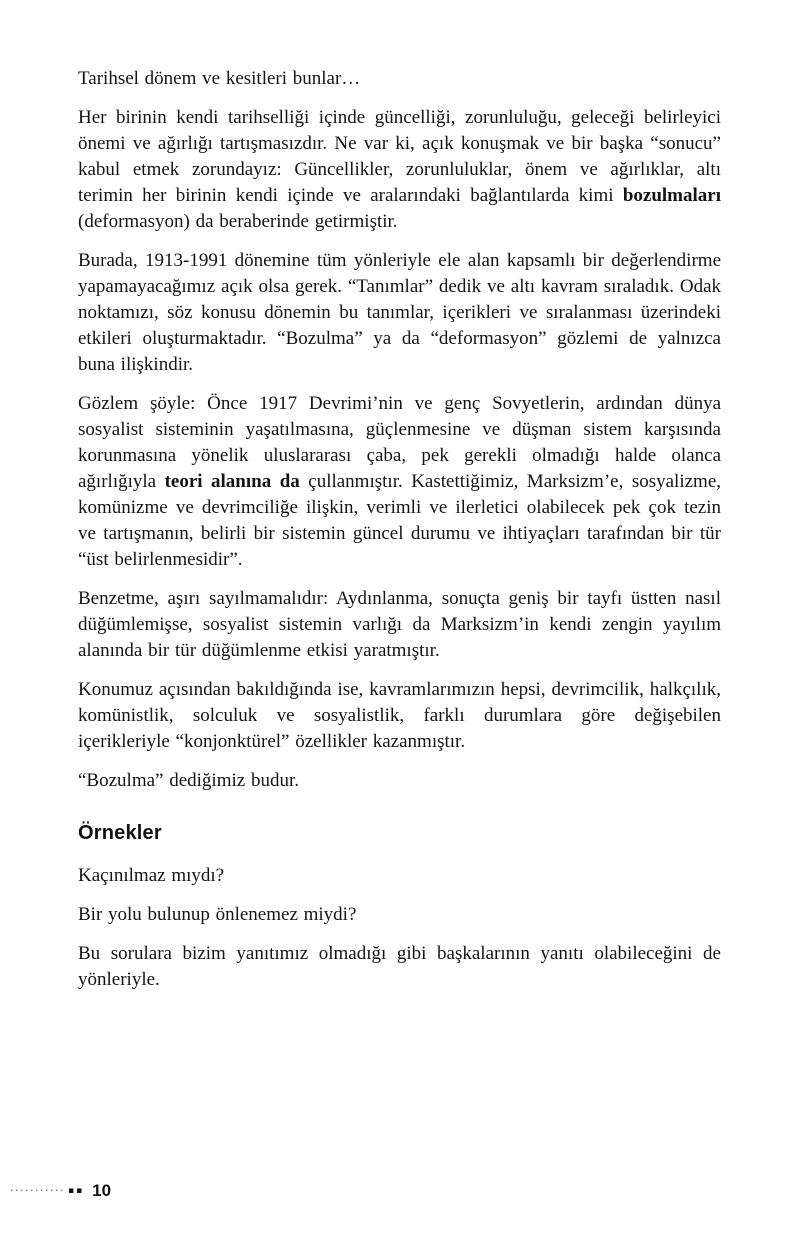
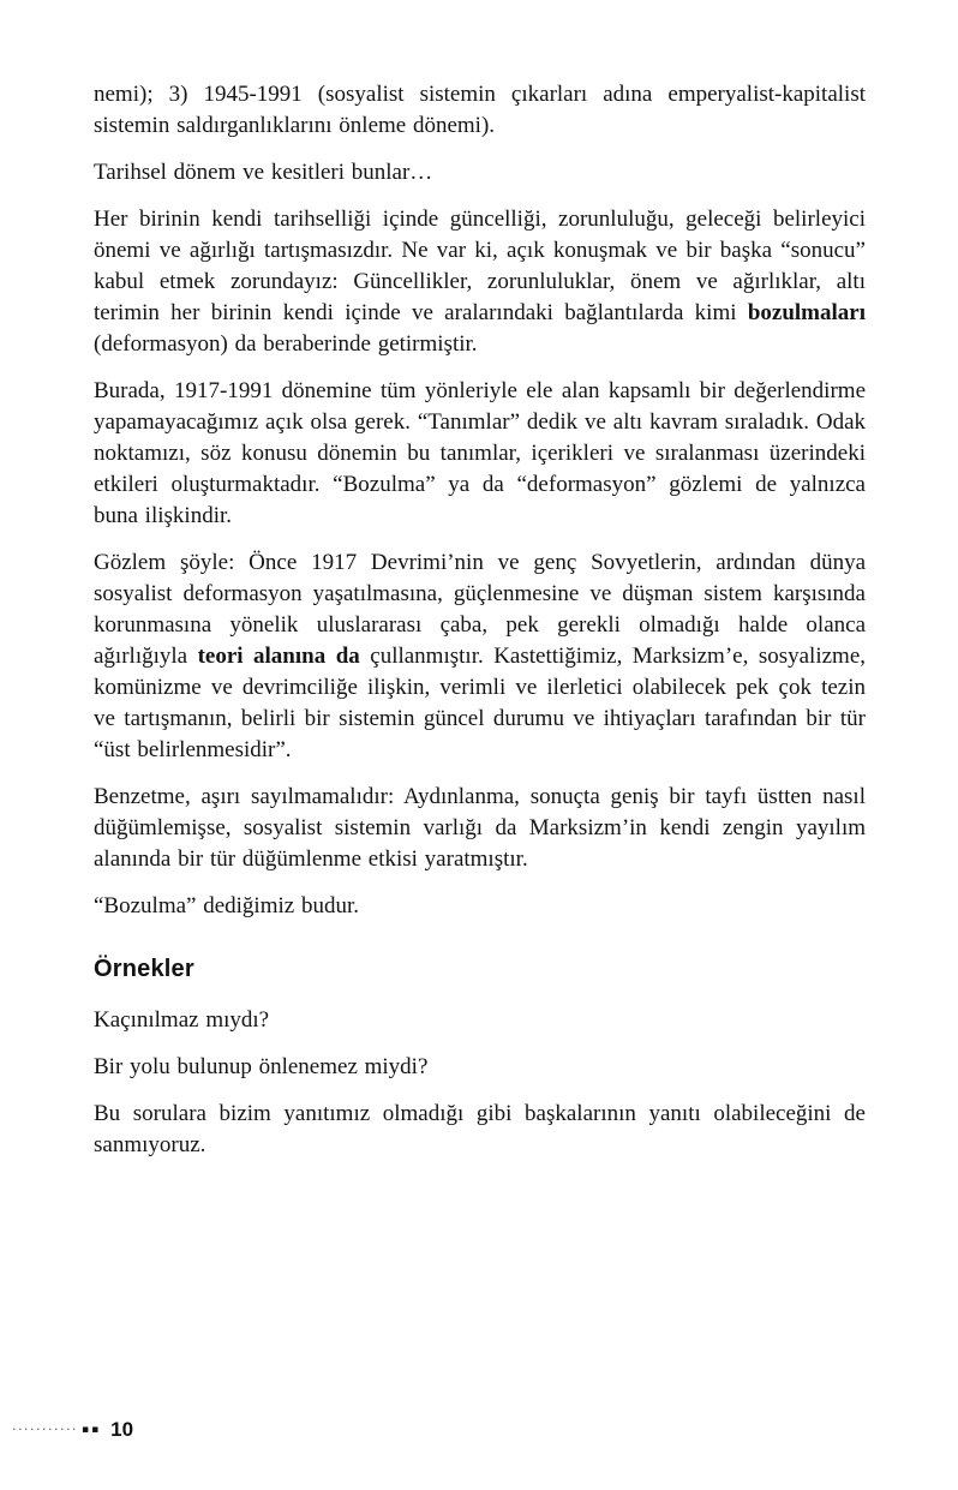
+ nemi); 3) 1945-1991 (sosyalist sistemin çıkarları adına emperyalist-kapitalist sistemin saldırganlıklarını önleme dönemi).
  Tarihsel dönem ve kesitleri bunlar…
  Her birinin kendi tarihselliği içinde güncelliği, zorunluluğu, geleceği belirleyici önemi ve ağırlığı tartışmasızdır. Ne var ki, açık konuşmak ve bir başka “sonucu” kabul etmek zorundayız: Güncellikler, zorunluluklar, önem ve ağırlıklar, altı terimin her birinin kendi içinde ve aralarındaki bağlantılarda kimi bozulmaları (deformasyon) da beraberinde getirmiştir.
- Burada, 1913-1991 dönemine tüm yönleriyle ele alan kapsamlı bir değerlendirme yapamayacağımız açık olsa gerek. “Tanımlar” dedik ve altı kavram sıraladık. Odak noktamızı, söz konusu dönemin bu tanımlar, içerikleri ve sıralanması üzerindeki etkileri oluşturmaktadır. “Bozulma” ya da “deformasyon” gözlemi de yalnızca buna ilişkindir.
+ Burada, 1917-1991 dönemine tüm yönleriyle ele alan kapsamlı bir değerlendirme yapamayacağımız açık olsa gerek. “Tanımlar” dedik ve altı kavram sıraladık. Odak noktamızı, söz konusu dönemin bu tanımlar, içerikleri ve sıralanması üzerindeki etkileri oluşturmaktadır. “Bozulma” ya da “deformasyon” gözlemi de yalnızca buna ilişkindir.
- Gözlem şöyle: Önce 1917 Devrimi’nin ve genç Sovyetlerin, ardından dünya sosyalist sisteminin yaşatılmasına, güçlenmesine ve düşman sistem karşısında korunmasına yönelik uluslararası çaba, pek gerekli olmadığı halde olanca ağırlığıyla teori alanına da çullanmıştır. Kastettiğimiz, Marksizm’e, sosyalizme, komünizme ve devrimciliğe ilişkin, verimli ve ilerletici olabilecek pek çok tezin ve tartışmanın, belirli bir sistemin güncel durumu ve ihtiyaçları tarafından bir tür “üst belirlenmesidir”.
+ Gözlem şöyle: Önce 1917 Devrimi’nin ve genç Sovyetlerin, ardından dünya sosyalist deformasyon yaşatılmasına, güçlenmesine ve düşman sistem karşısında korunmasına yönelik uluslararası çaba, pek gerekli olmadığı halde olanca ağırlığıyla teori alanına da çullanmıştır. Kastettiğimiz, Marksizm’e, sosyalizme, komünizme ve devrimciliğe ilişkin, verimli ve ilerletici olabilecek pek çok tezin ve tartışmanın, belirli bir sistemin güncel durumu ve ihtiyaçları tarafından bir tür “üst belirlenmesidir”.
  Benzetme, aşırı sayılmamalıdır: Aydınlanma, sonuçta geniş bir tayfı üstten nasıl düğümlemişse, sosyalist sistemin varlığı da Marksizm’in kendi zengin yayılım alanında bir tür düğümlenme etkisi yaratmıştır.
- Konumuz açısından bakıldığında ise, kavramlarımızın hepsi, devrimcilik, halkçılık, komünistlik, solculuk ve sosyalistlik, farklı durumlara göre değişebilen içerikleriyle “konjonktürel” özellikler kazanmıştır.
  “Bozulma” dediğimiz budur.
  Örnekler
  Kaçınılmaz mıydı?
  Bir yolu bulunup önlenemez miydi?
- Bu sorulara bizim yanıtımız olmadığı gibi başkalarının yanıtı olabileceğini de yönleriyle.
+ Bu sorulara bizim yanıtımız olmadığı gibi başkalarının yanıtı olabileceğini de sanmıyoruz.
  ···········
  ▪▪
  10
